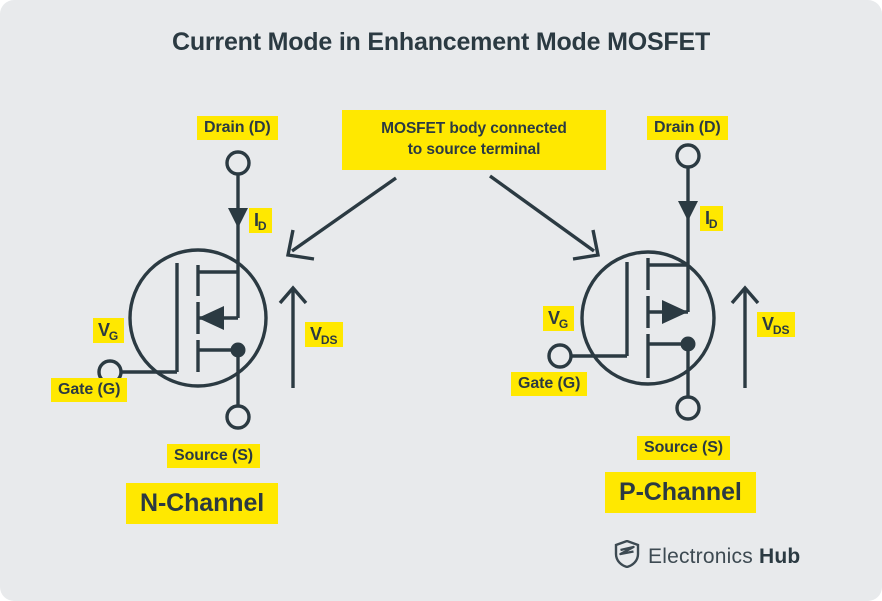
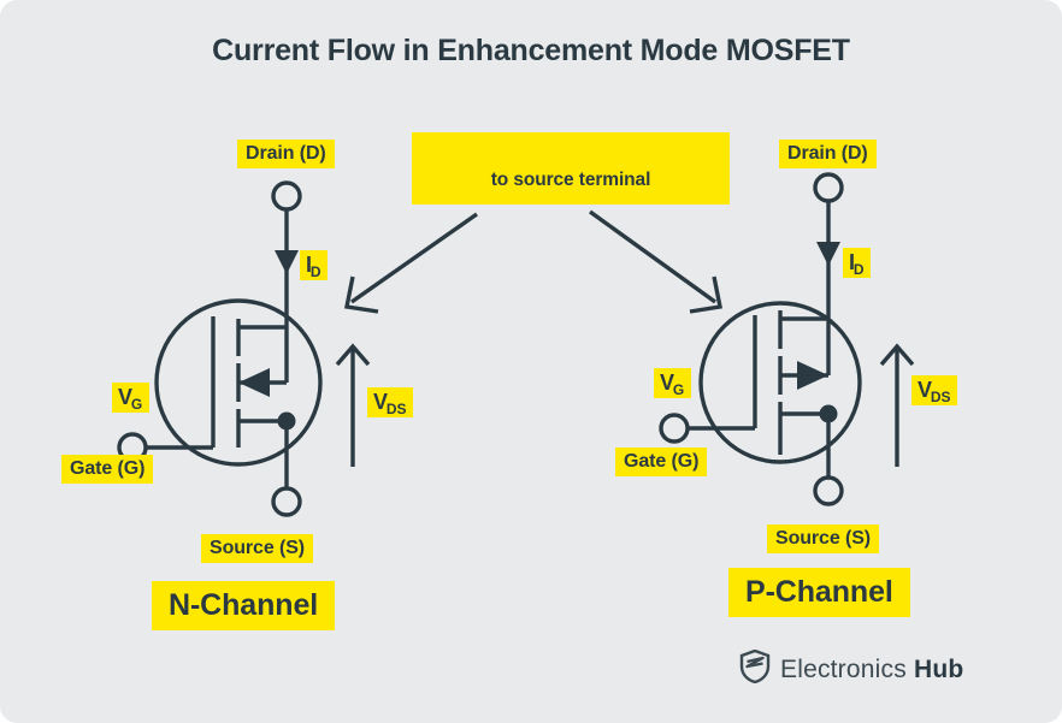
- Current Mode in Enhancement Mode MOSFET
+ Current Flow in Enhancement Mode MOSFET
- MOSFET body connected
  to source terminal
  Drain (D)
  ID
  VG
  VDS
  Gate (G)
  Source (S)
  N-Channel
  Drain (D)
  ID
  VG
  VDS
  Gate (G)
  Source (S)
  P-Channel
  Electronics Hub
